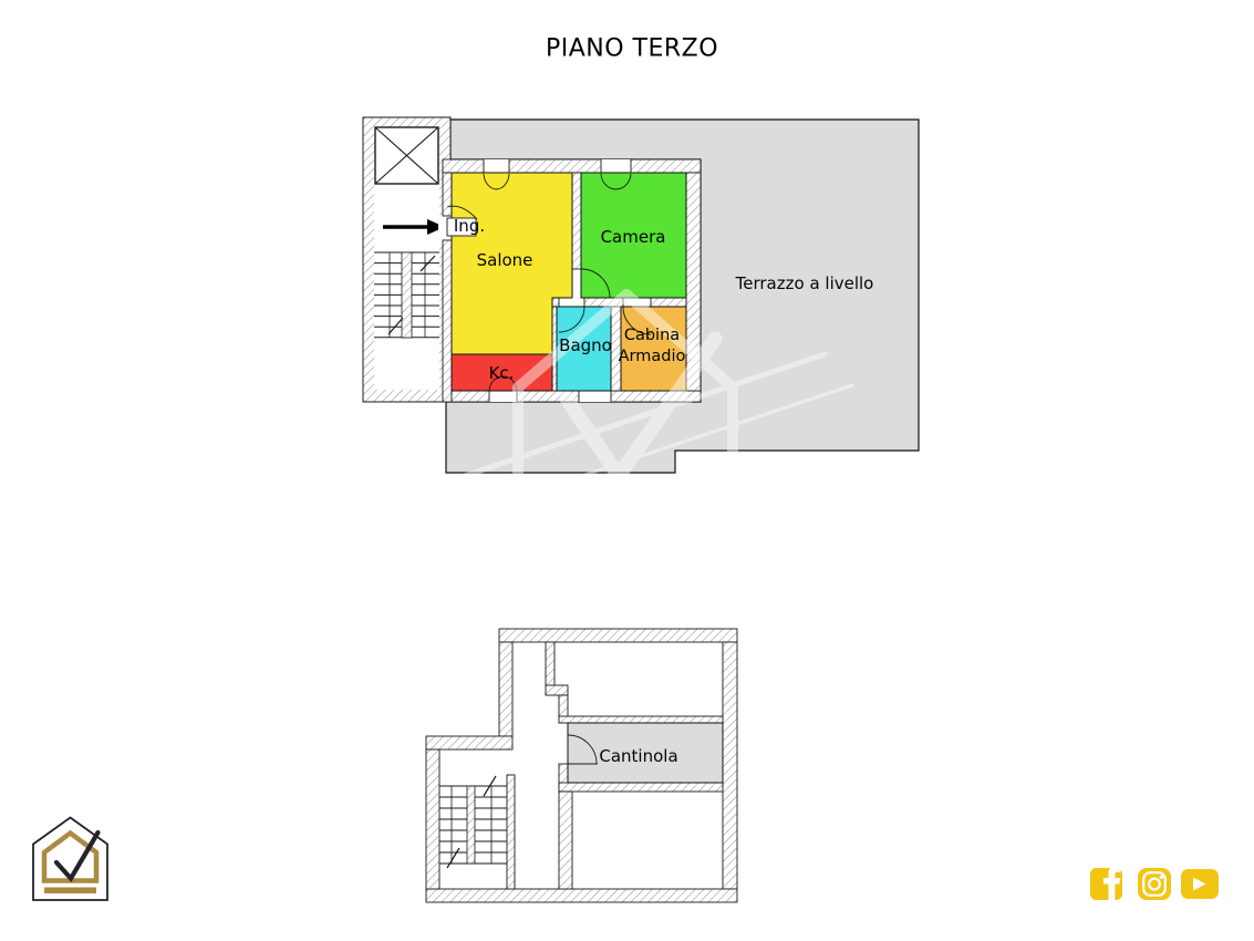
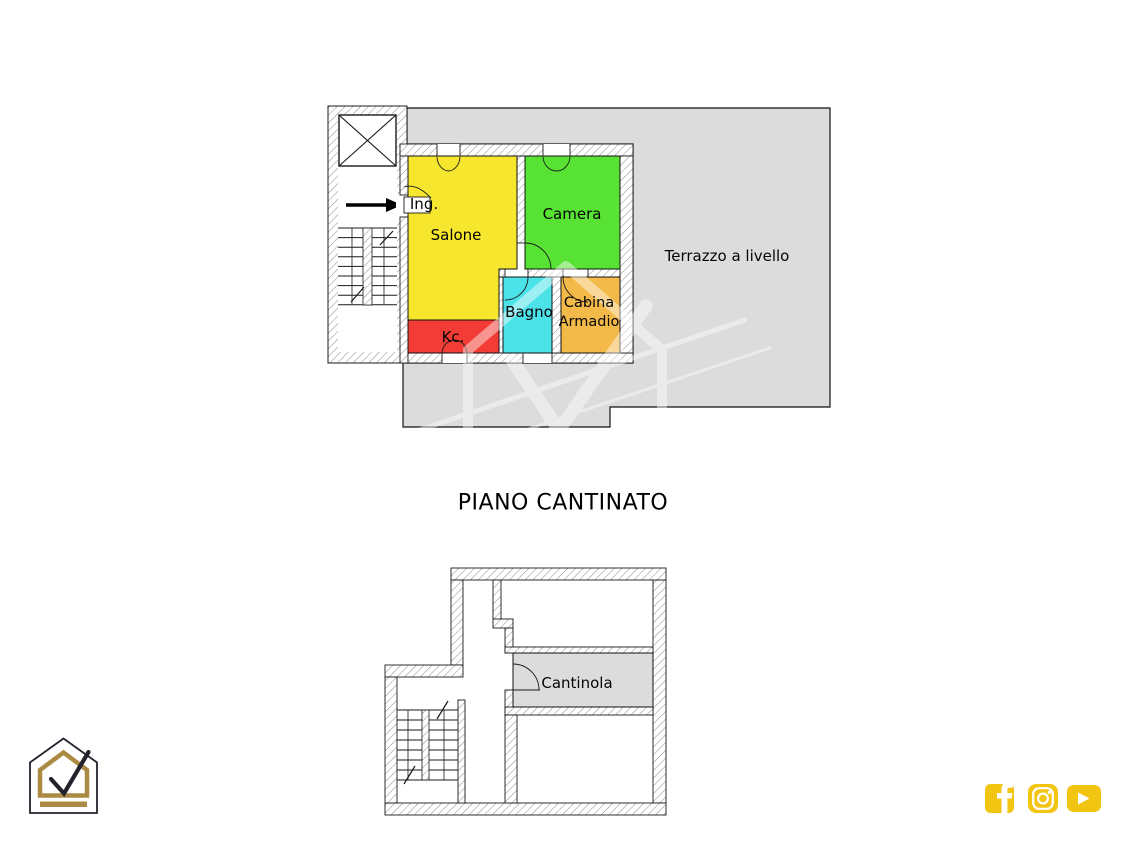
- PIANO TERZO
  Ing.
  Salone
  Kc.
  Camera
  Bagno
  Cabina
  Armadio
  Terrazzo a livello
+ PIANO CANTINATO
  Cantinola
